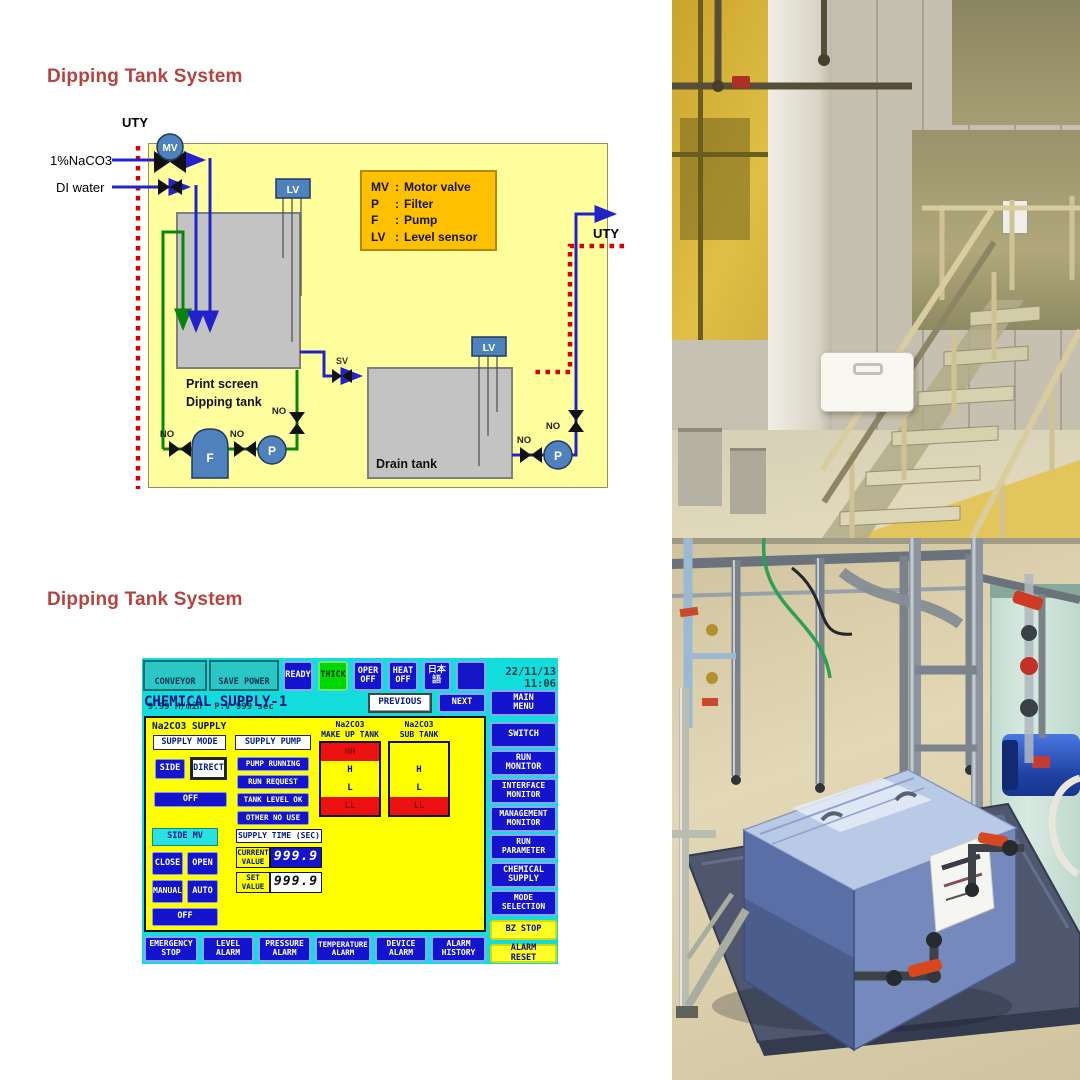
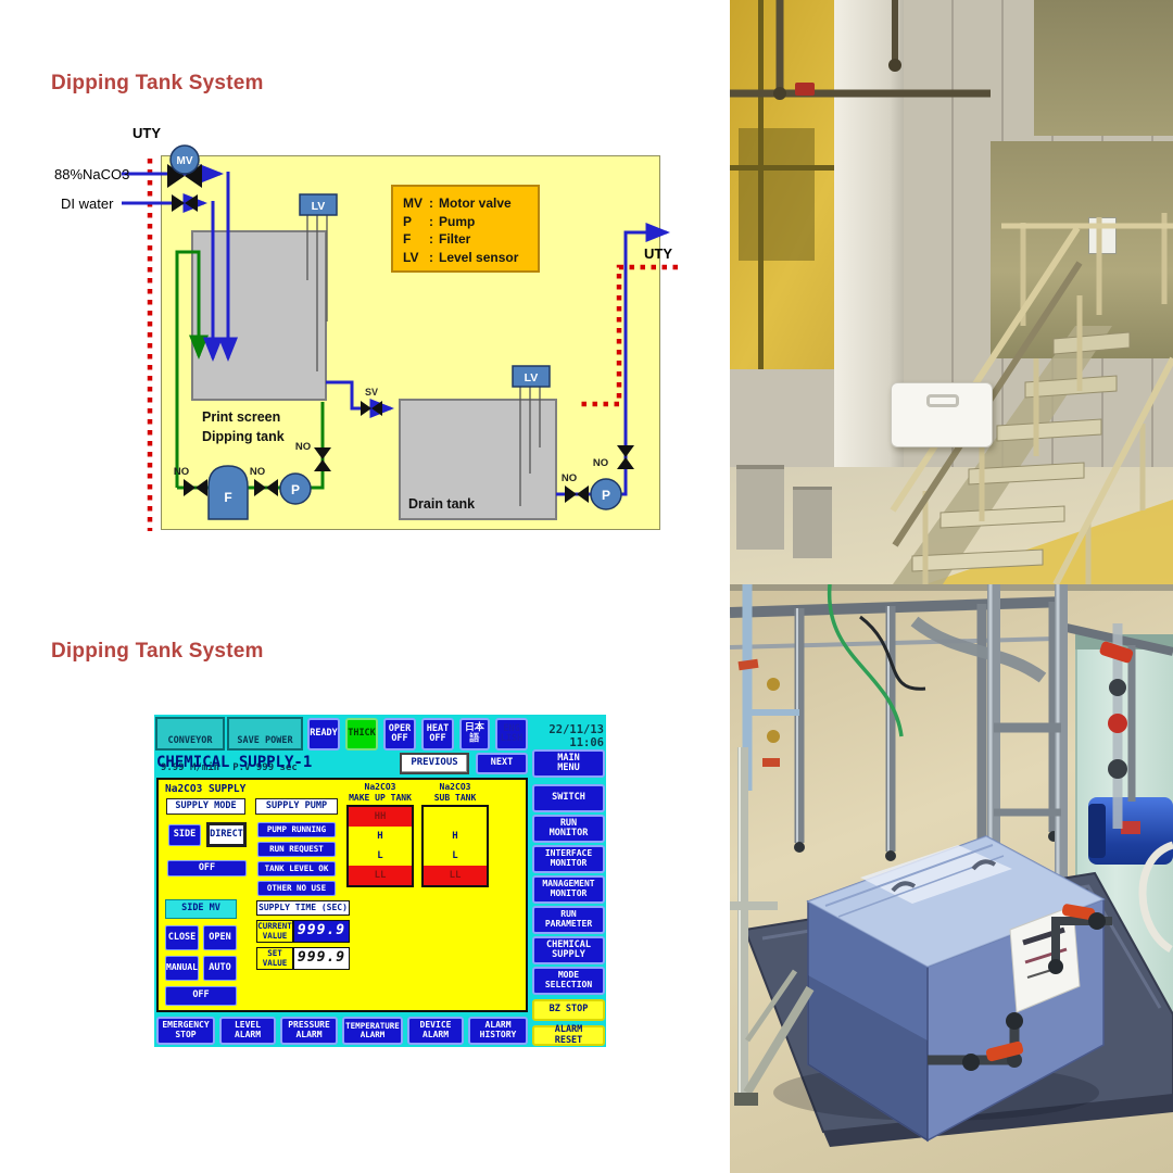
  Dipping Tank System
  UTY
- 1%NaCO3
+ 88%NaCO3
  DI water
  MV
  LV
  LV
  SV
  NO
  NO
  NO
  NO
  NO
  F
  P
  P
  Print screen
  Dipping tank
  Drain tank
  UTY
  MV
  :
  Motor valve
  P
  :
- Filter
+ Pump
  F
  :
- Pump
+ Filter
  LV
  :
  Level sensor
  Dipping Tank System
  CONVEYOR
  9.99 M/min
  SAVE POWER
  P.V 999 sec
  READY
  THICK
  OPER
  OFF
  HEAT
  OFF
  日本
  語
  ENG
  LISH
  22/11/13 11:06
  CHEMICAL SUPPLY-1
  PREVIOUS
  NEXT
  MAIN
  MENU
  SWITCH
  RUN
  MONITOR
  INTERFACE
  MONITOR
  MANAGEMENT
  MONITOR
  RUN
  PARAMETER
  CHEMICAL
  SUPPLY
  MODE
  SELECTION
  BZ STOP
  ALARM
  RESET
  Na2CO3 SUPPLY
  SUPPLY MODE
  SIDE
  DIRECT
  OFF
  SUPPLY PUMP
  PUMP RUNNING
  RUN REQUEST
  TANK LEVEL OK
  OTHER NO USE
  Na2CO3
  MAKE UP TANK
  HH
  H
  L
  LL
  Na2CO3
  SUB TANK
  H
  L
  LL
  SIDE MV
  CLOSE
  OPEN
  MANUAL
  AUTO
  OFF
  SUPPLY TIME (SEC)
  CURRENT
  VALUE
  999.9
  SET
  VALUE
  999.9
  EMERGENCY
  STOP
  LEVEL
  ALARM
  PRESSURE
  ALARM
  TEMPERATURE
  ALARM
  DEVICE
  ALARM
  ALARM
  HISTORY
